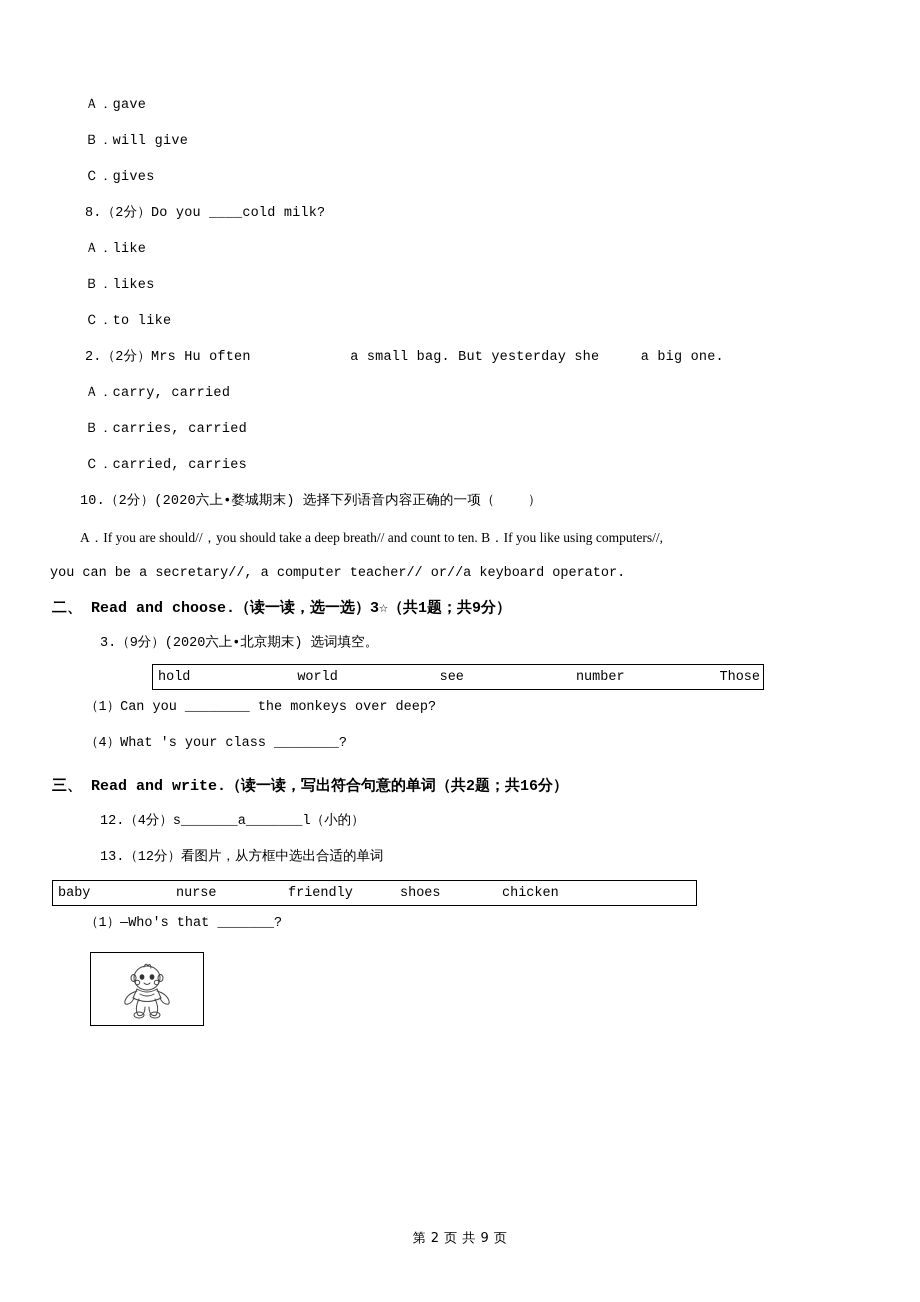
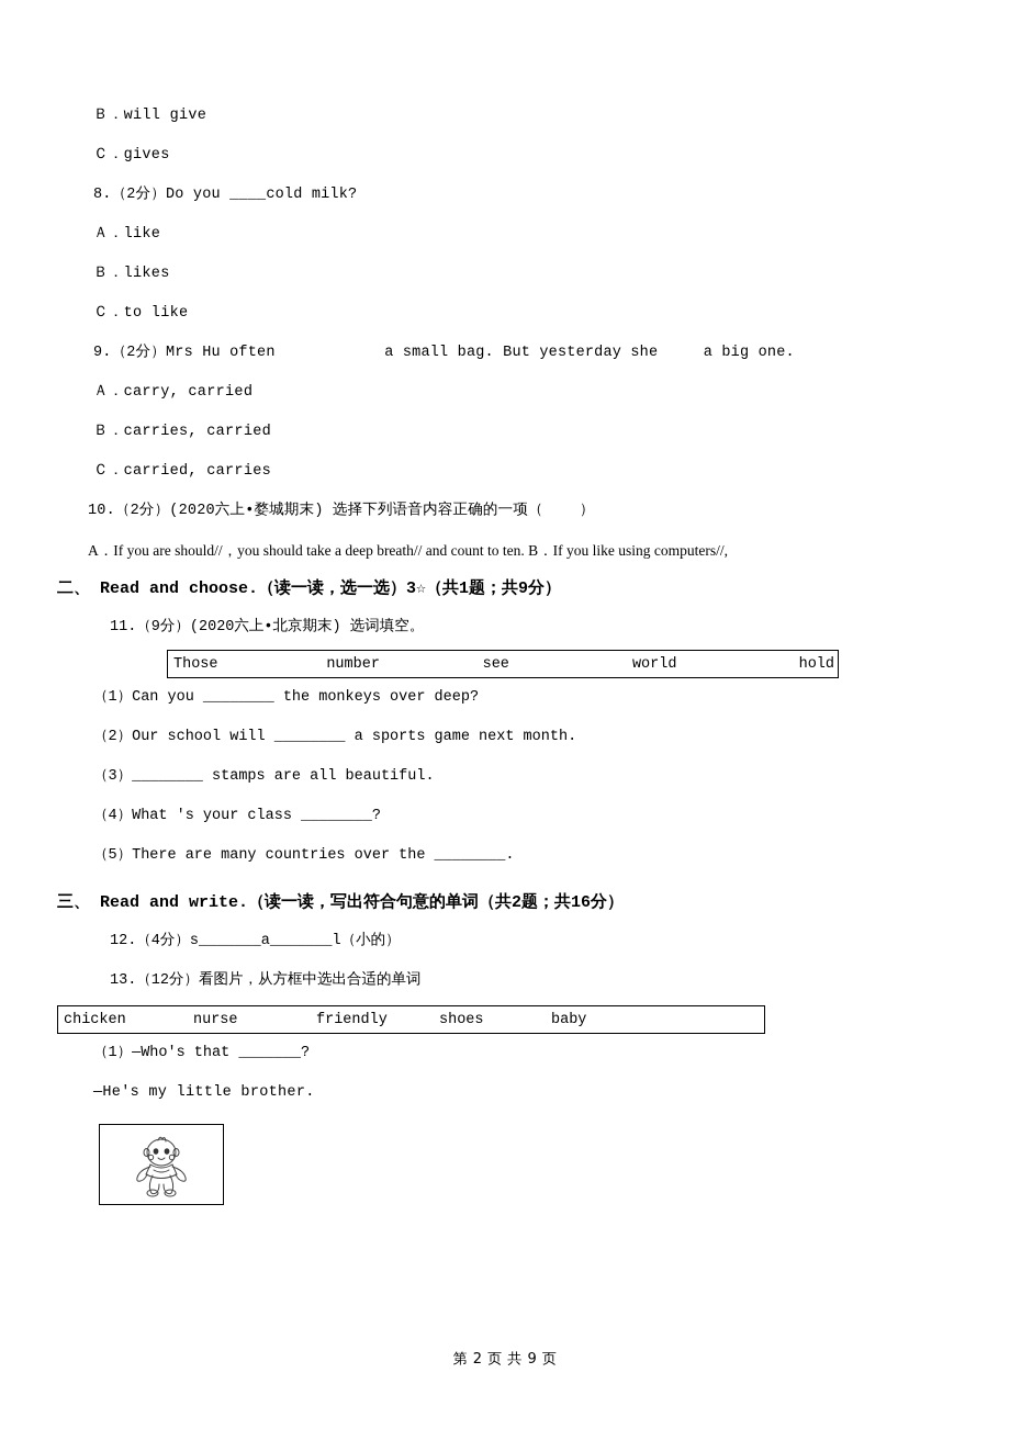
- Ａ．gave
  Ｂ．will give
  Ｃ．gives
  8.（2分）Do you ____cold milk?
  Ａ．like
  Ｂ．likes
  Ｃ．to like
- 2.（2分）Mrs Hu often a small bag. But yesterday she a big one.
+ 9.（2分）Mrs Hu often a small bag. But yesterday she a big one.
  Ａ．carry, carried
  Ｂ．carries, carried
  Ｃ．carried, carries
  10.（2分）(2020六上•婺城期末) 选择下列语音内容正确的一项（ ）
  A．If you are should//，you should take a deep breath// and count to ten. B．If you like using computers//,
- you can be a secretary//, a computer teacher// or//a keyboard operator.
  二、 Read and choose.（读一读，选一选）3☆（共1题；共9分）
- 3.（9分）(2020六上•北京期末) 选词填空。
+ 11.（9分）(2020六上•北京期末) 选词填空。
- hold
+ Those
- world
+ number
  see
- number
+ world
- Those
+ hold
  （1）Can you ________ the monkeys over deep?
+ （2）Our school will ________ a sports game next month.
+ （3）________ stamps are all beautiful.
  （4）What 's your class ________?
+ （5）There are many countries over the ________.
  三、 Read and write.（读一读，写出符合句意的单词（共2题；共16分）
  12.（4分）s_______a_______l（小的）
  13.（12分）看图片，从方框中选出合适的单词
- baby
+ chicken
  nurse
  friendly
  shoes
- chicken
+ baby
  （1）—Who's that _______?
+ —He's my little brother.
  第 2 页 共 9 页
